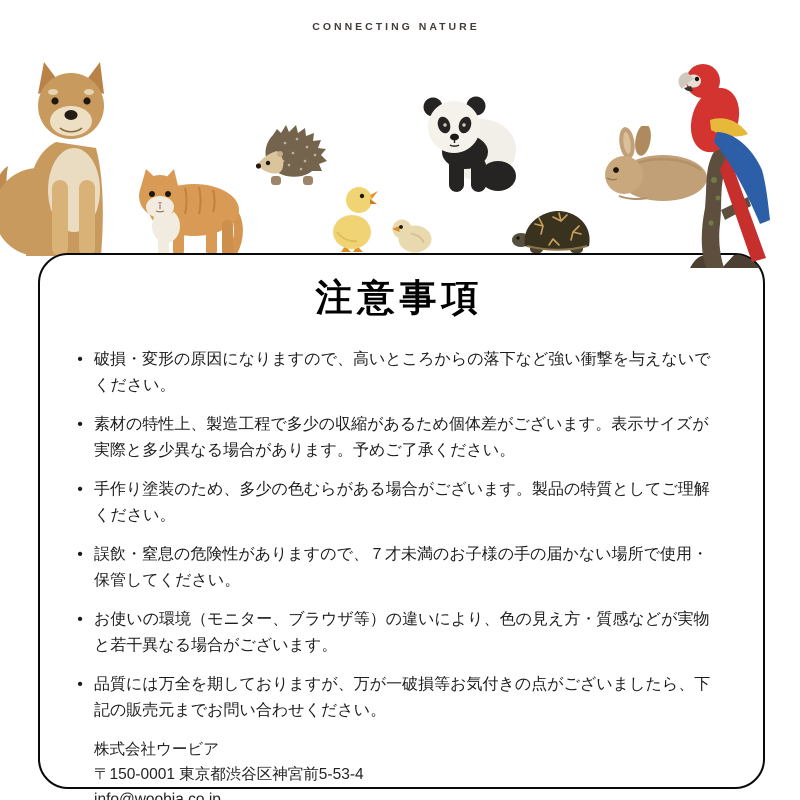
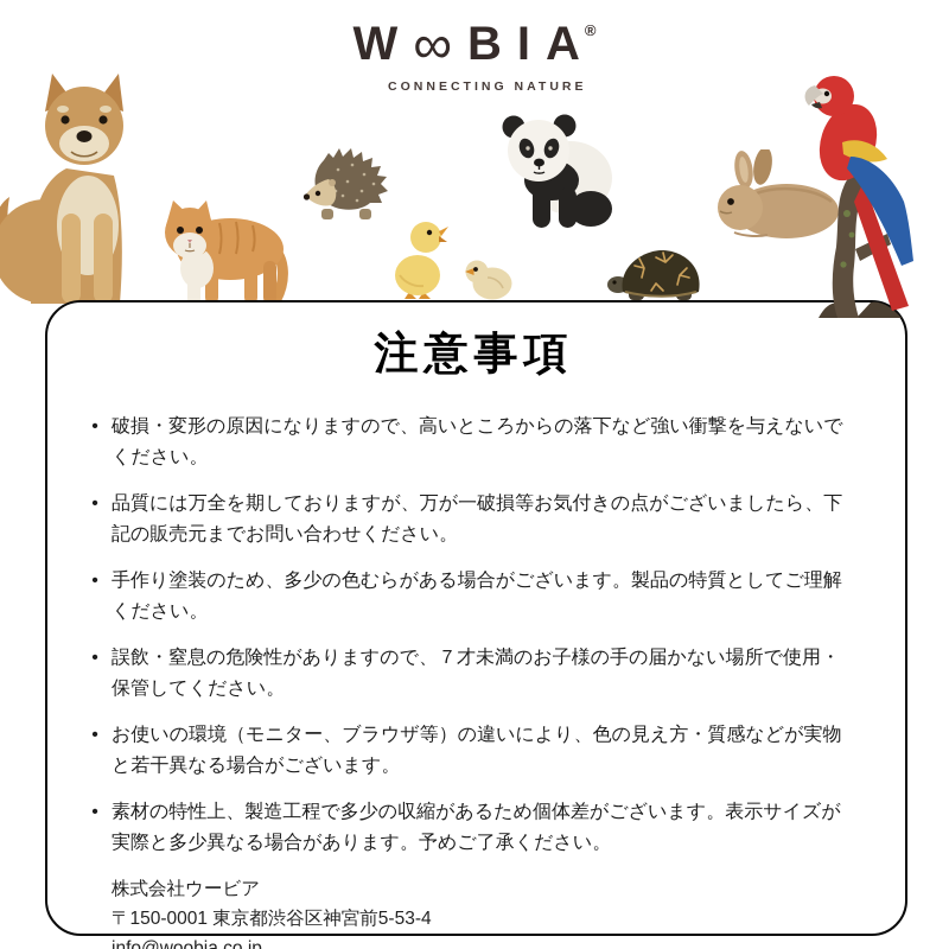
+ W∞BIA®
  CONNECTING NATURE
  注意事項
  •
  破損・変形の原因になりますので、高いところからの落下など強い衝撃を与えないでください。
  •
- 素材の特性上、製造工程で多少の収縮があるため個体差がございます。表示サイズが実際と多少異なる場合があります。予めご了承ください。
+ 品質には万全を期しておりますが、万が一破損等お気付きの点がございましたら、下記の販売元までお問い合わせください。
  •
  手作り塗装のため、多少の色むらがある場合がございます。製品の特質としてご理解ください。
  •
  誤飲・窒息の危険性がありますので、７才未満のお子様の手の届かない場所で使用・保管してください。
  •
  お使いの環境（モニター、ブラウザ等）の違いにより、色の見え方・質感などが実物と若干異なる場合がございます。
  •
- 品質には万全を期しておりますが、万が一破損等お気付きの点がございましたら、下記の販売元までお問い合わせください。
+ 素材の特性上、製造工程で多少の収縮があるため個体差がございます。表示サイズが実際と多少異なる場合があります。予めご了承ください。
  株式会社ウービア
  〒150-0001 東京都渋谷区神宮前5-53-4
